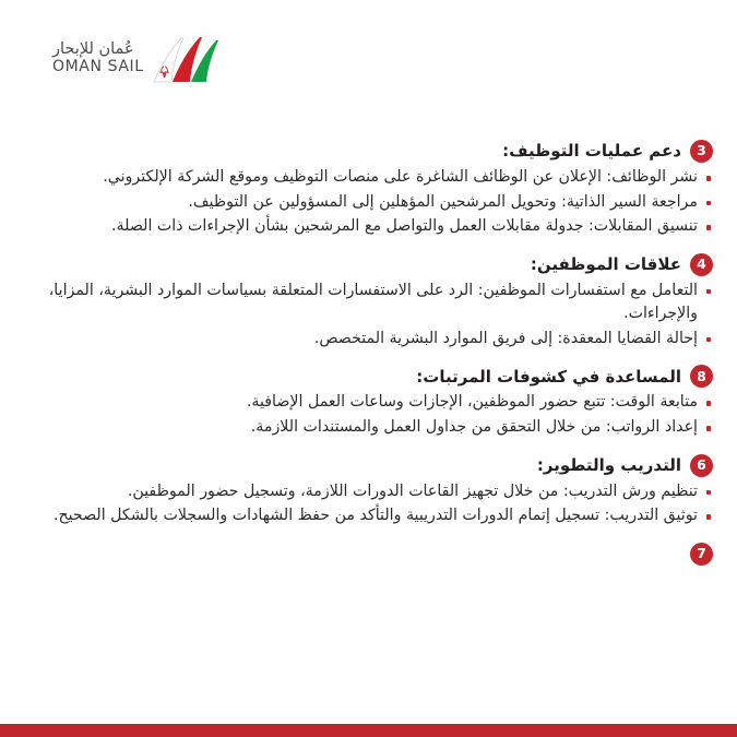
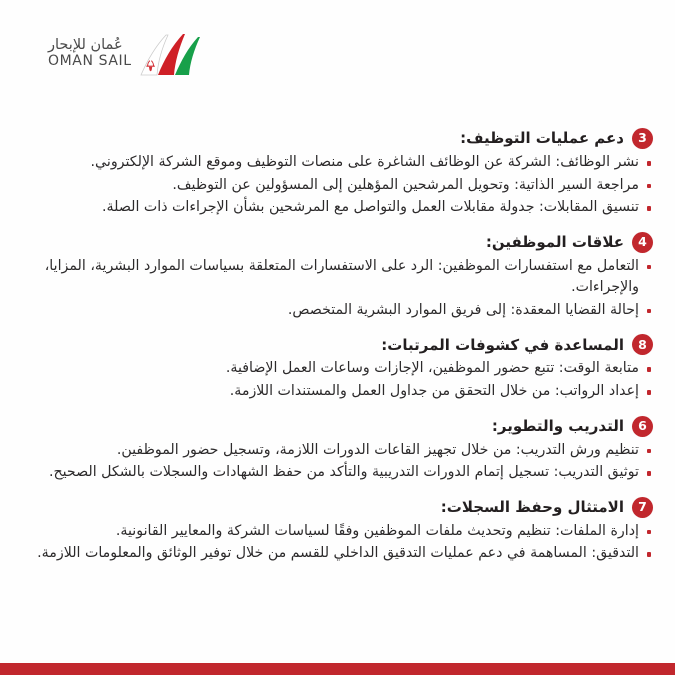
  عُمان للإبحار
  OMAN SAIL
  3
  دعم عمليات التوظيف:
- نشر الوظائف: الإعلان عن الوظائف الشاغرة على منصات التوظيف وموقع الشركة الإلكتروني.
+ نشر الوظائف: الشركة عن الوظائف الشاغرة على منصات التوظيف وموقع الشركة الإلكتروني.
  مراجعة السير الذاتية: وتحويل المرشحين المؤهلين إلى المسؤولين عن التوظيف.
  تنسيق المقابلات: جدولة مقابلات العمل والتواصل مع المرشحين بشأن الإجراءات ذات الصلة.
  4
  علاقات الموظفين:
  التعامل مع استفسارات الموظفين: الرد على الاستفسارات المتعلقة بسياسات الموارد البشرية، المزايا، والإجراءات.
  إحالة القضايا المعقدة: إلى فريق الموارد البشرية المتخصص.
  8
  المساعدة في كشوفات المرتبات:
  متابعة الوقت: تتبع حضور الموظفين، الإجازات وساعات العمل الإضافية.
  إعداد الرواتب: من خلال التحقق من جداول العمل والمستندات اللازمة.
  6
  التدريب والتطوير:
  تنظيم ورش التدريب: من خلال تجهيز القاعات الدورات اللازمة، وتسجيل حضور الموظفين.
  توثيق التدريب: تسجيل إتمام الدورات التدريبية والتأكد من حفظ الشهادات والسجلات بالشكل الصحيح.
  7
+ الامتثال وحفظ السجلات:
+ إدارة الملفات: تنظيم وتحديث ملفات الموظفين وفقًا لسياسات الشركة والمعايير القانونية.
+ التدقيق: المساهمة في دعم عمليات التدقيق الداخلي للقسم من خلال توفير الوثائق والمعلومات اللازمة.
